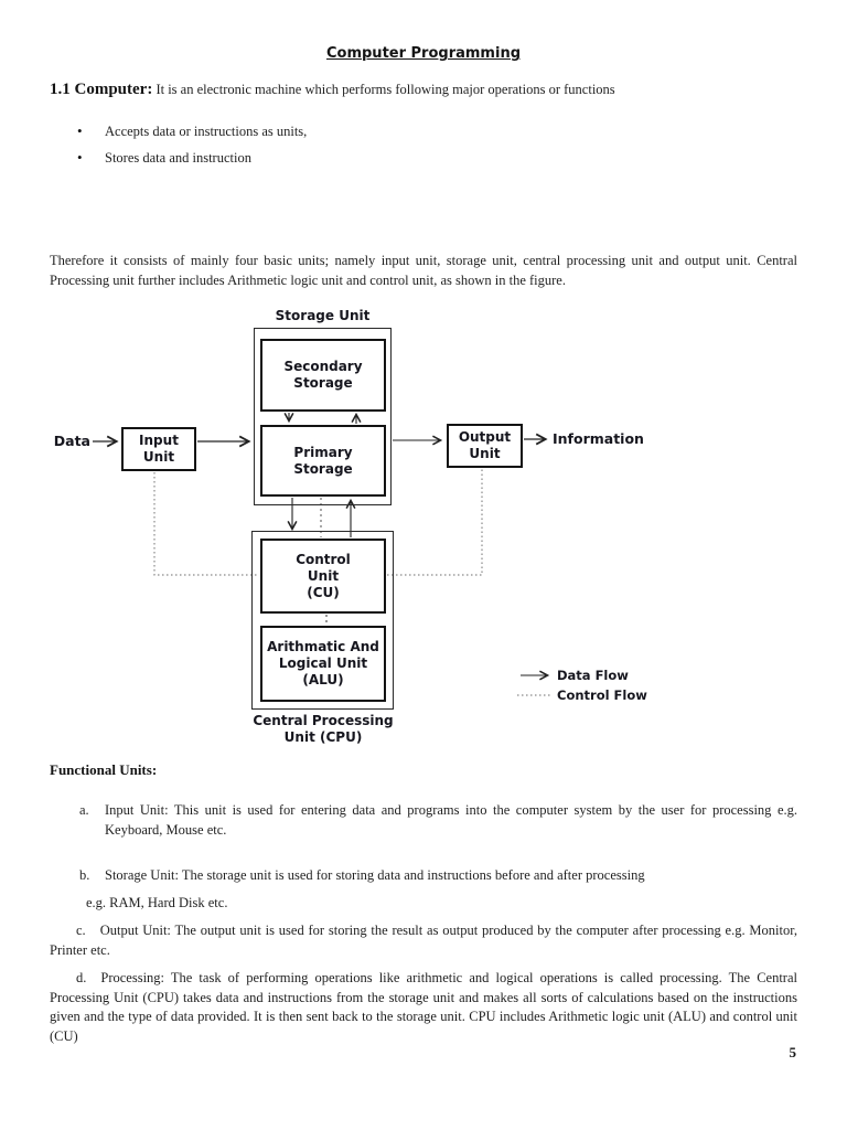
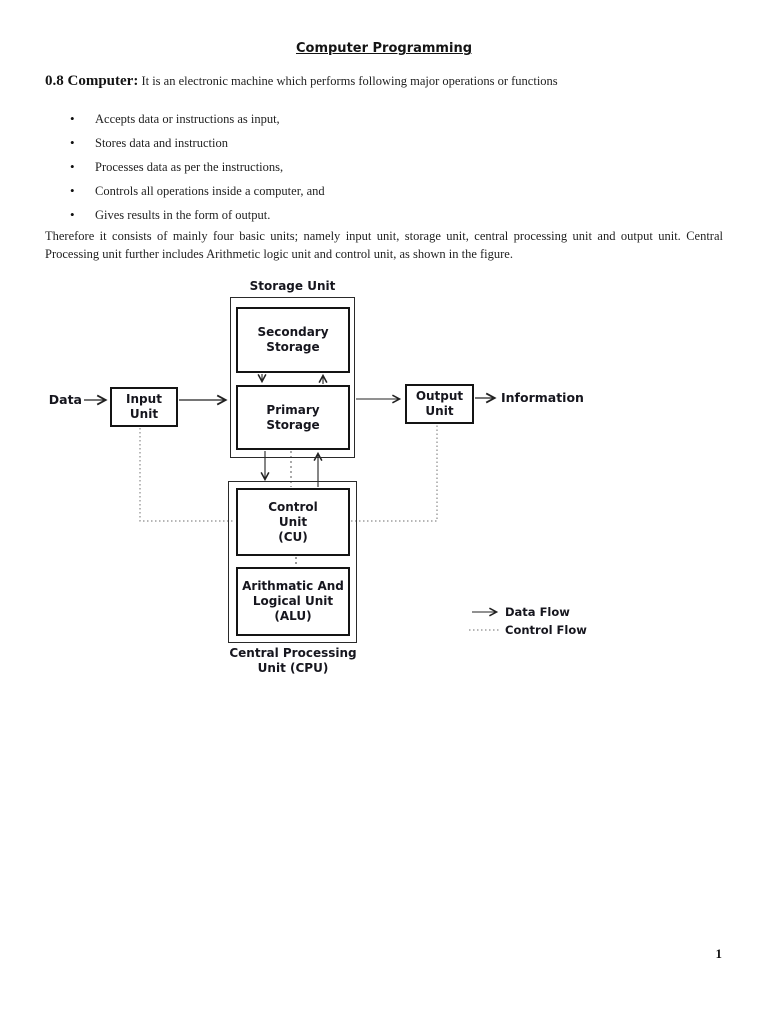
  Computer Programming
- 1.1 Computer: It is an electronic machine which performs following major operations or functions
+ 0.8 Computer: It is an electronic machine which performs following major operations or functions
- Accepts data or instructions as units,
+ Accepts data or instructions as input,
  Stores data and instruction
+ Processes data as per the instructions,
+ Controls all operations inside a computer, and
+ Gives results in the form of output.
  Therefore it consists of mainly four basic units; namely input unit, storage unit, central processing unit and output unit. Central Processing unit further includes Arithmetic logic unit and control unit, as shown in the figure.
  Storage Unit
  Secondary
  Storage
  Primary
  Storage
  Data
  Input
  Unit
  Output
  Unit
  Information
  Control
  Unit
  (CU)
  Arithmatic And
  Logical Unit
  (ALU)
  Central Processing
  Unit (CPU)
  Data Flow
  Control Flow
- Functional Units:
- a.
- Input Unit: This unit is used for entering data and programs into the computer system by the user for processing e.g. Keyboard, Mouse etc.
- b.
- Storage Unit: The storage unit is used for storing data and instructions before and after processing
- e.g. RAM, Hard Disk etc.
- c. Output Unit: The output unit is used for storing the result as output produced by the computer after processing e.g. Monitor, Printer etc.
- d. Processing: The task of performing operations like arithmetic and logical operations is called processing. The Central Processing Unit (CPU) takes data and instructions from the storage unit and makes all sorts of calculations based on the instructions given and the type of data provided. It is then sent back to the storage unit. CPU includes Arithmetic logic unit (ALU) and control unit (CU)
- 5
+ 1
